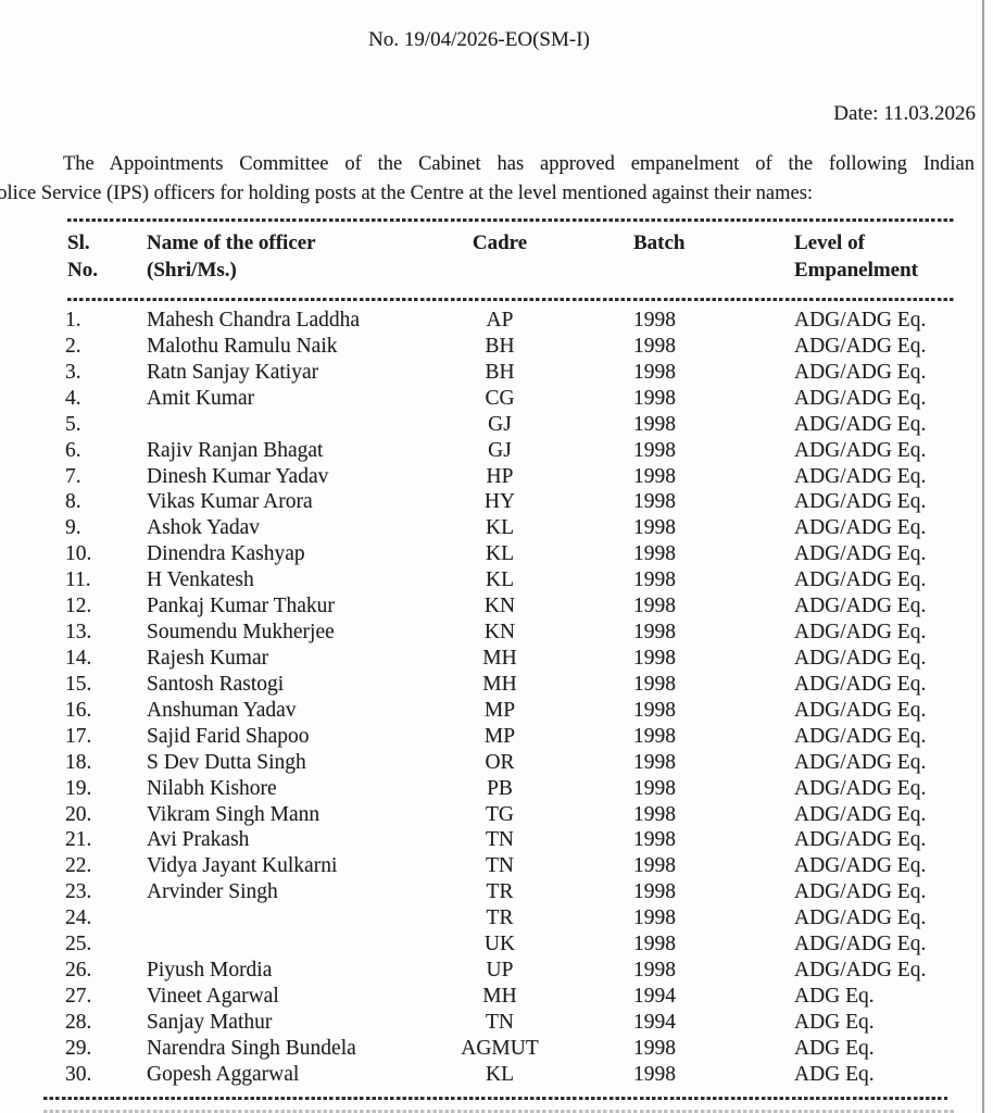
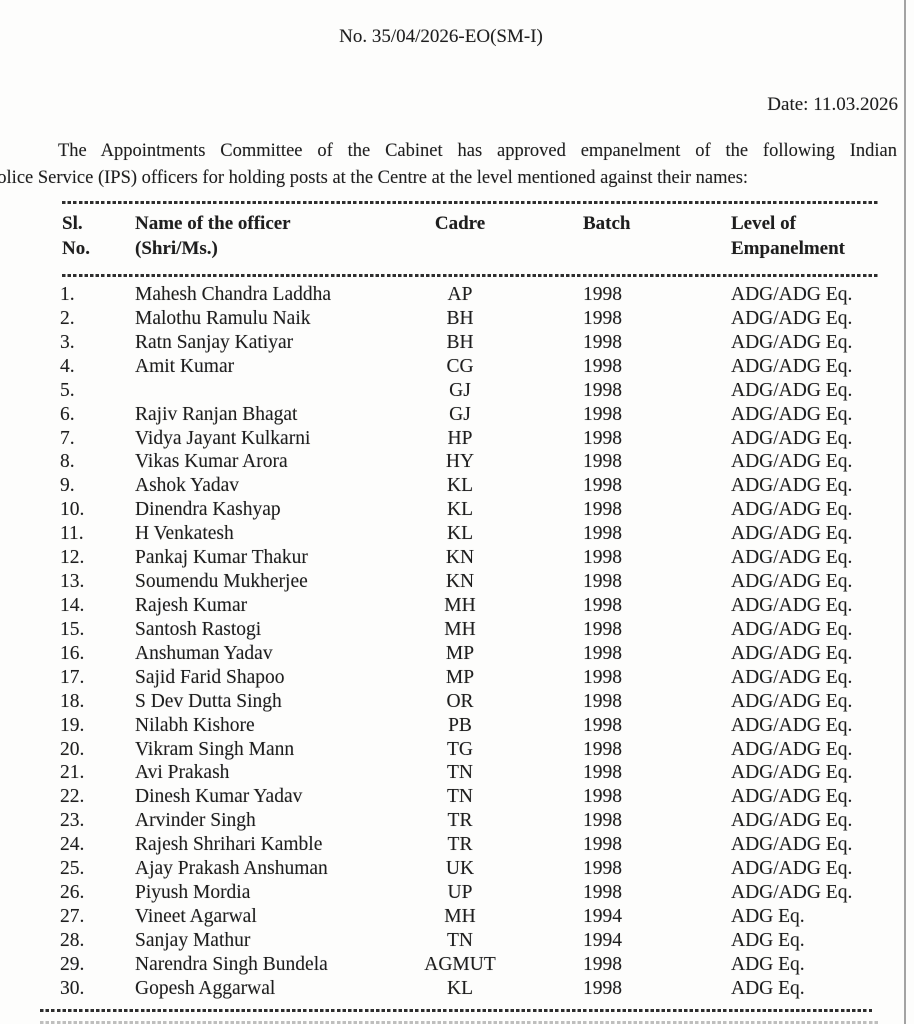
- No. 19/04/2026-EO(SM-I)
+ No. 35/04/2026-EO(SM-I)
  Date: 11.03.2026
  The Appointments Committee of the Cabinet has approved empanelment of the following Indian
  olice Service (IPS) officers for holding posts at the Centre at the level mentioned against their names:
  Sl.
  No.
  Name of the officer
  (Shri/Ms.)
  Cadre
  Batch
  Level of
  Empanelment
  1.
  Mahesh Chandra Laddha
  AP
  1998
  ADG/ADG Eq.
  2.
  Malothu Ramulu Naik
  BH
  1998
  ADG/ADG Eq.
  3.
  Ratn Sanjay Katiyar
  BH
  1998
  ADG/ADG Eq.
  4.
  Amit Kumar
  CG
  1998
  ADG/ADG Eq.
  5.
  GJ
  1998
  ADG/ADG Eq.
  6.
  Rajiv Ranjan Bhagat
  GJ
  1998
  ADG/ADG Eq.
  7.
- Dinesh Kumar Yadav
+ Vidya Jayant Kulkarni
  HP
  1998
  ADG/ADG Eq.
  8.
  Vikas Kumar Arora
  HY
  1998
  ADG/ADG Eq.
  9.
  Ashok Yadav
  KL
  1998
  ADG/ADG Eq.
  10.
  Dinendra Kashyap
  KL
  1998
  ADG/ADG Eq.
  11.
  H Venkatesh
  KL
  1998
  ADG/ADG Eq.
  12.
  Pankaj Kumar Thakur
  KN
  1998
  ADG/ADG Eq.
  13.
  Soumendu Mukherjee
  KN
  1998
  ADG/ADG Eq.
  14.
  Rajesh Kumar
  MH
  1998
  ADG/ADG Eq.
  15.
  Santosh Rastogi
  MH
  1998
  ADG/ADG Eq.
  16.
  Anshuman Yadav
  MP
  1998
  ADG/ADG Eq.
  17.
  Sajid Farid Shapoo
  MP
  1998
  ADG/ADG Eq.
  18.
  S Dev Dutta Singh
  OR
  1998
  ADG/ADG Eq.
  19.
  Nilabh Kishore
  PB
  1998
  ADG/ADG Eq.
  20.
  Vikram Singh Mann
  TG
  1998
  ADG/ADG Eq.
  21.
  Avi Prakash
  TN
  1998
  ADG/ADG Eq.
  22.
- Vidya Jayant Kulkarni
+ Dinesh Kumar Yadav
  TN
  1998
  ADG/ADG Eq.
  23.
  Arvinder Singh
  TR
  1998
  ADG/ADG Eq.
  24.
+ Rajesh Shrihari Kamble
  TR
  1998
  ADG/ADG Eq.
  25.
+ Ajay Prakash Anshuman
  UK
  1998
  ADG/ADG Eq.
  26.
  Piyush Mordia
  UP
  1998
  ADG/ADG Eq.
  27.
  Vineet Agarwal
  MH
  1994
  ADG Eq.
  28.
  Sanjay Mathur
  TN
  1994
  ADG Eq.
  29.
  Narendra Singh Bundela
  AGMUT
  1998
  ADG Eq.
  30.
  Gopesh Aggarwal
  KL
  1998
  ADG Eq.
